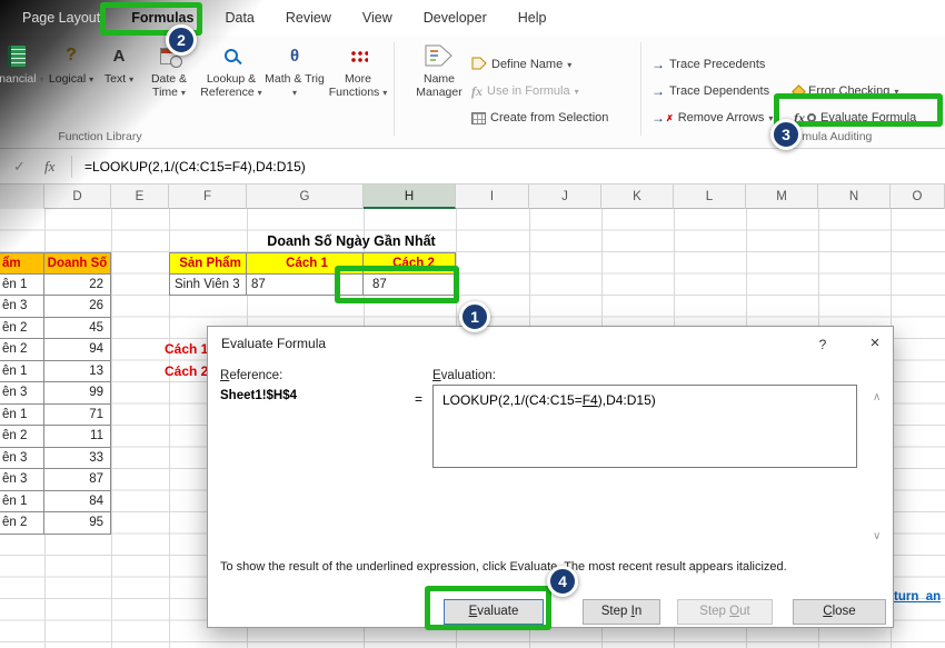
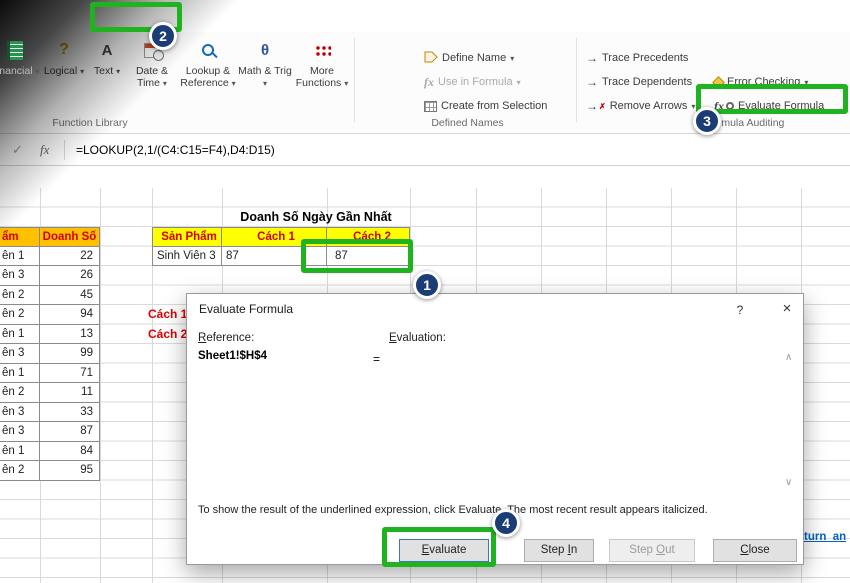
- Page Layout
- View
- Developer
- Help
  nancial ▾
  More unctions ▾
- Name Manager
  Define Name
  ▾
  fx
  Use in Formula
  ▾
  Create from Selection
  →
  Trace Precedents
  →
  Trace Dependents
  →
  ✗
  Remove Arrows
  ▾
  Error Checking
  ▾
  fx
  Evaluate Formula
+ Defined Names
  mula Auditing
- H
- I
- J
- K
- L
- M
- N
- O
  ên 2
  94
  ên 1
  13
  ên 3
  99
  ên 1
  71
  ên 2
  11
  ên 3
  33
  ên 3
  87
  ên 1
  84
  ên 2
  95
  Cách 2
  87
  Cách 1
  Cách 2
  turn_an
  Evaluate Formula
  ?
  ×
  Reference:
  Sheet1!$H$4
  Evaluation:
  =
- LOOKUP(2,1/(C4:C15=F4),D4:D15)
  ∧
  ∨
  To show the result of the underlined expression, click Evaluathe most recent result appears italicized.
  Evaluate
  Step In
  Step Out
  Close
  1
  2
  3
  4
